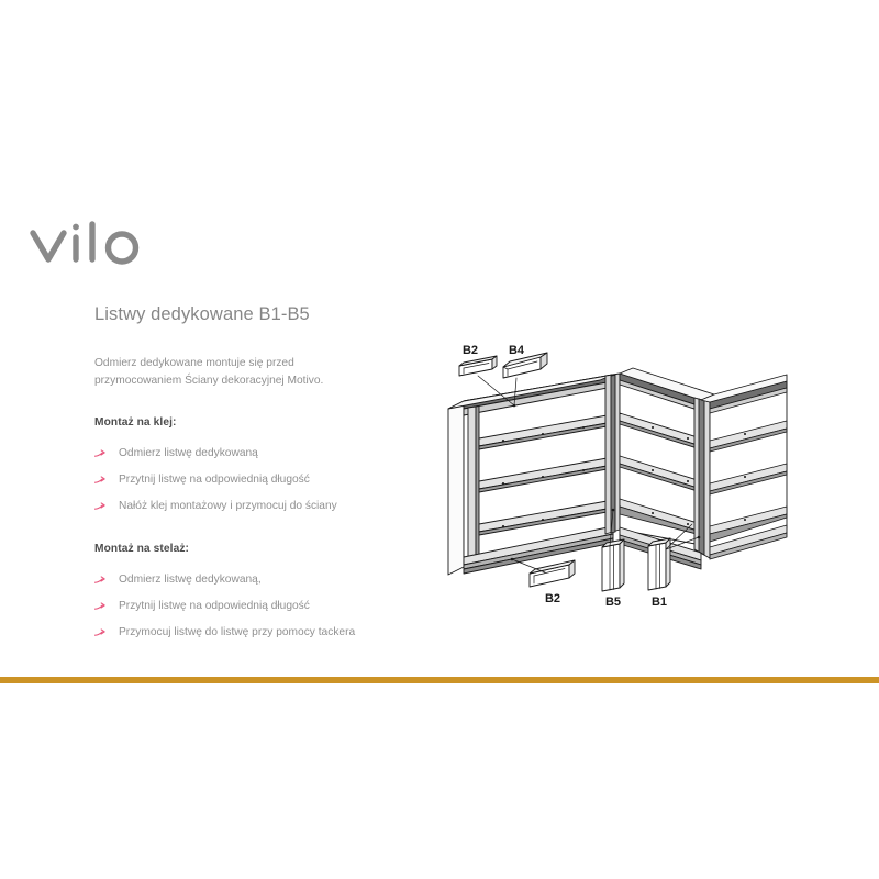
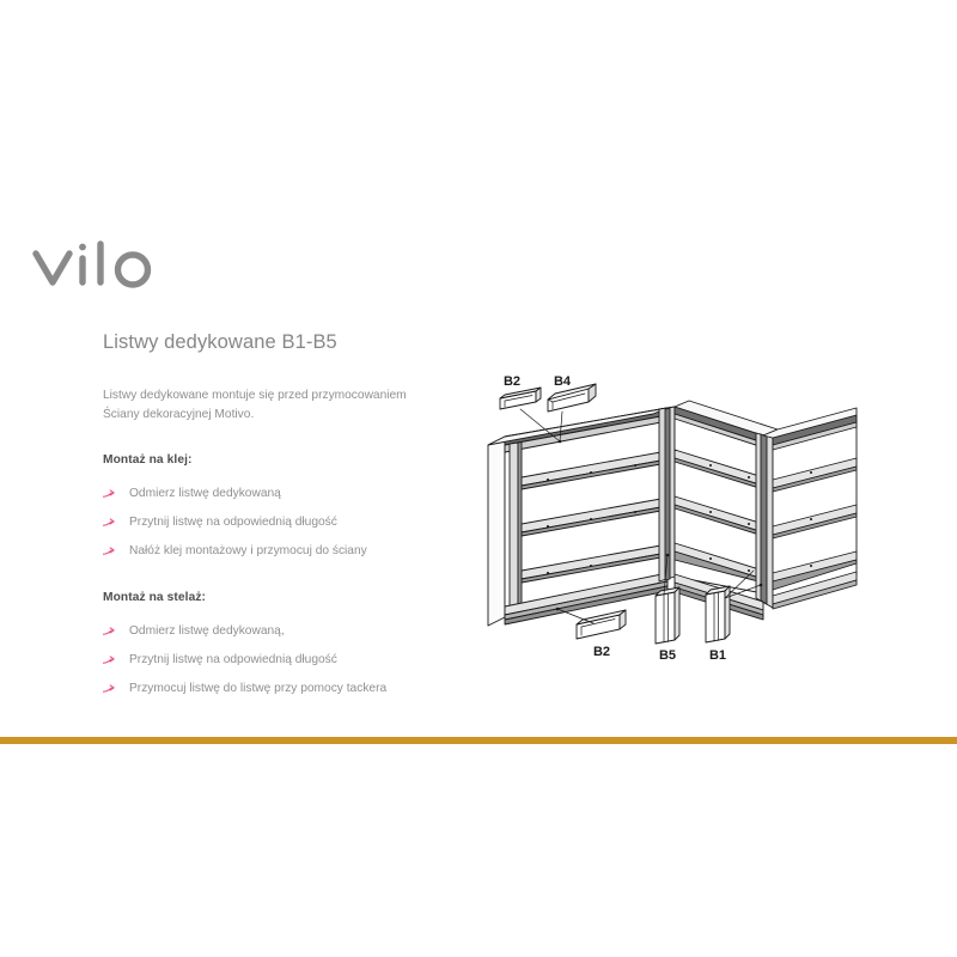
  Listwy dedykowane B1-B5
- Odmierz dedykowane montuje się przed przymocowaniem Ściany dekoracyjnej Motivo.
+ Listwy dedykowane montuje się przed przymocowaniem Ściany dekoracyjnej Motivo.
  Montaż na klej:
  Odmierz listwę dedykowaną
  Przytnij listwę na odpowiednią długość
  Nałóż klej montażowy i przymocuj do ściany
  Montaż na stelaż:
  Odmierz listwę dedykowaną,
  Przytnij listwę na odpowiednią długość
  Przymocuj listwę do listwę przy pomocy tackera
  B2
  B4
  B2
  B5
  B1
